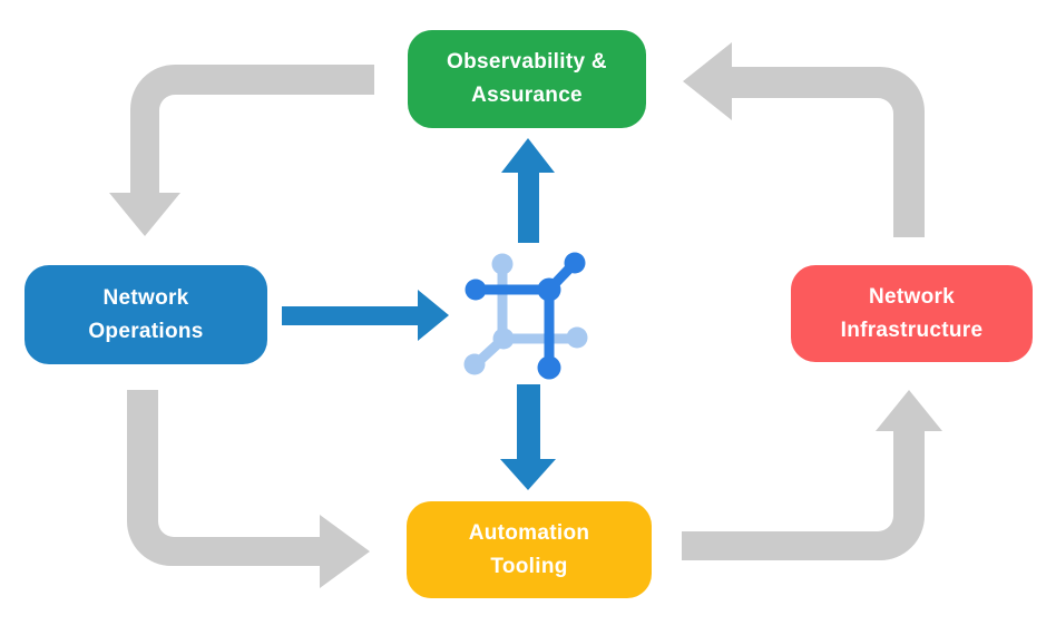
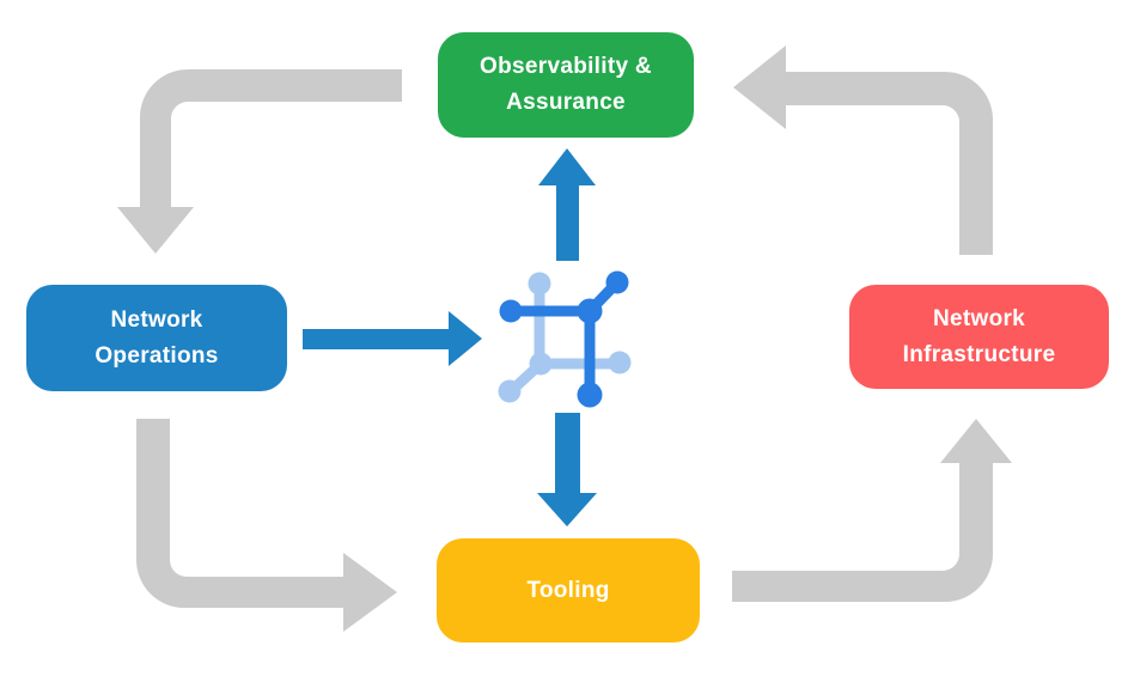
  Observability &
  Assurance
  Network
  Operations
  Network
  Infrastructure
- Automation
  Tooling
